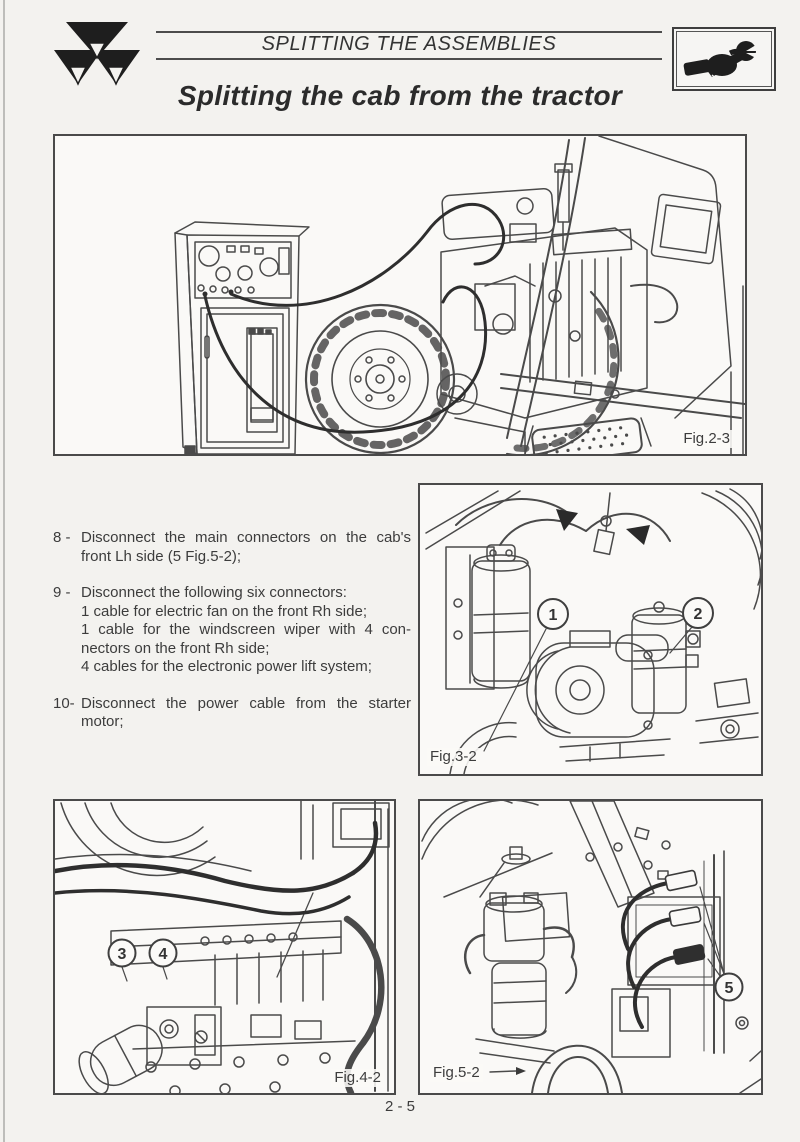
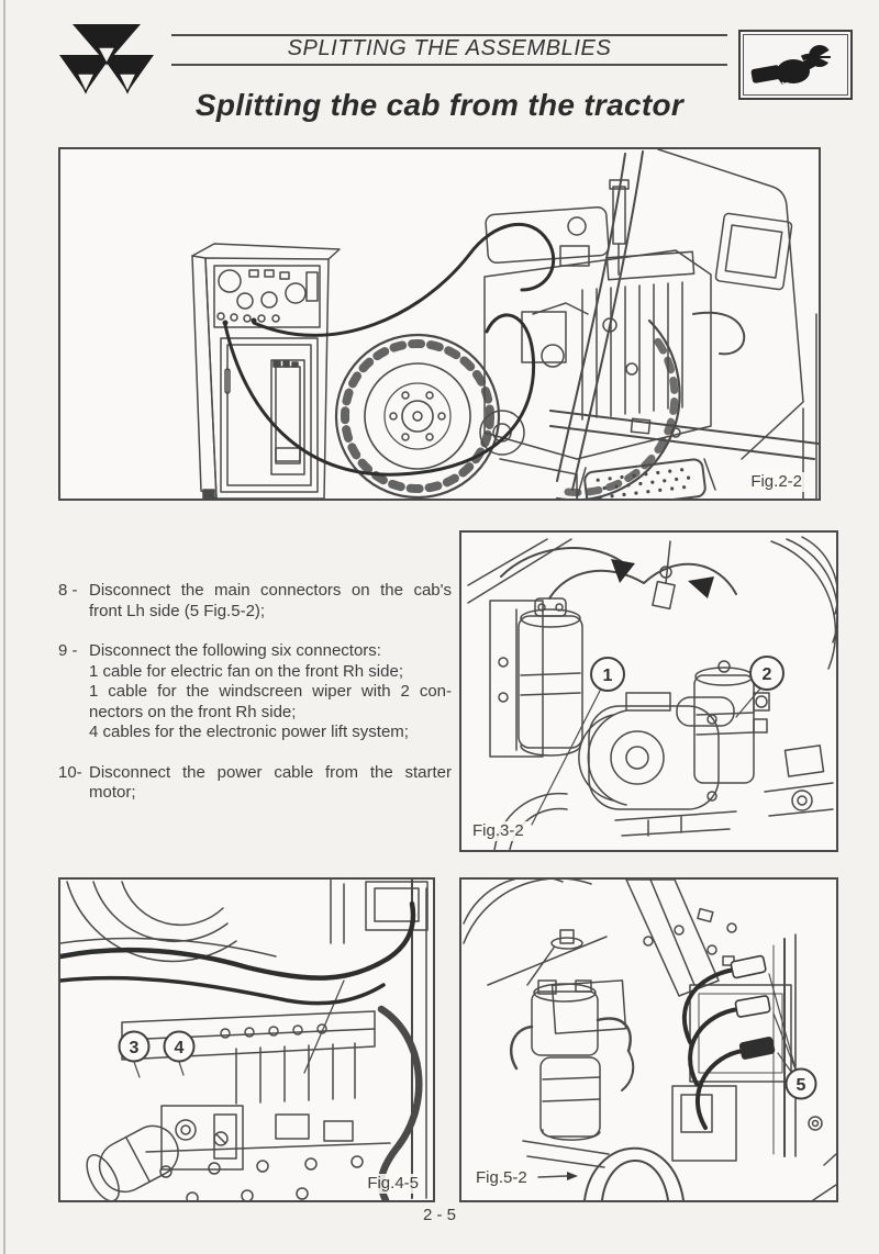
  SPLITTING THE ASSEMBLIES
  Splitting the cab from the tractor
- Fig.2-3
+ Fig.2-2
  8 -
  Disconnect the main connectors on the cab's
  front Lh side (5 Fig.5-2);
  9 -
  Disconnect the following six connectors:
  1 cable for electric fan on the front Rh side;
- 1 cable for the windscreen wiper with 4 con-
+ 1 cable for the windscreen wiper with 2 con-
  nectors on the front Rh side;
  4 cables for the electronic power lift system;
  10-
  Disconnect the power cable from the starter
  motor;
  1
  2
  Fig.3-2
  3
  4
- Fig.4-2
+ Fig.4-5
  5
  Fig.5-2
  2 - 5
